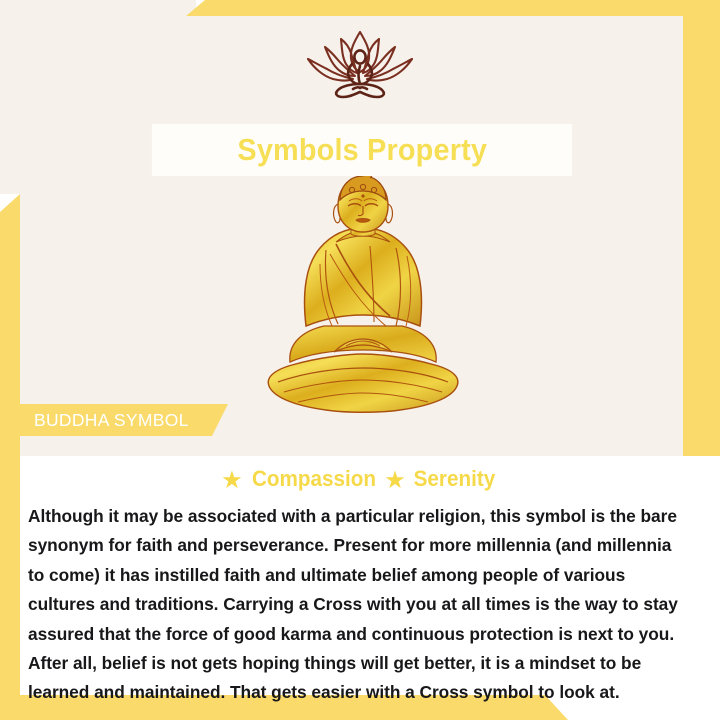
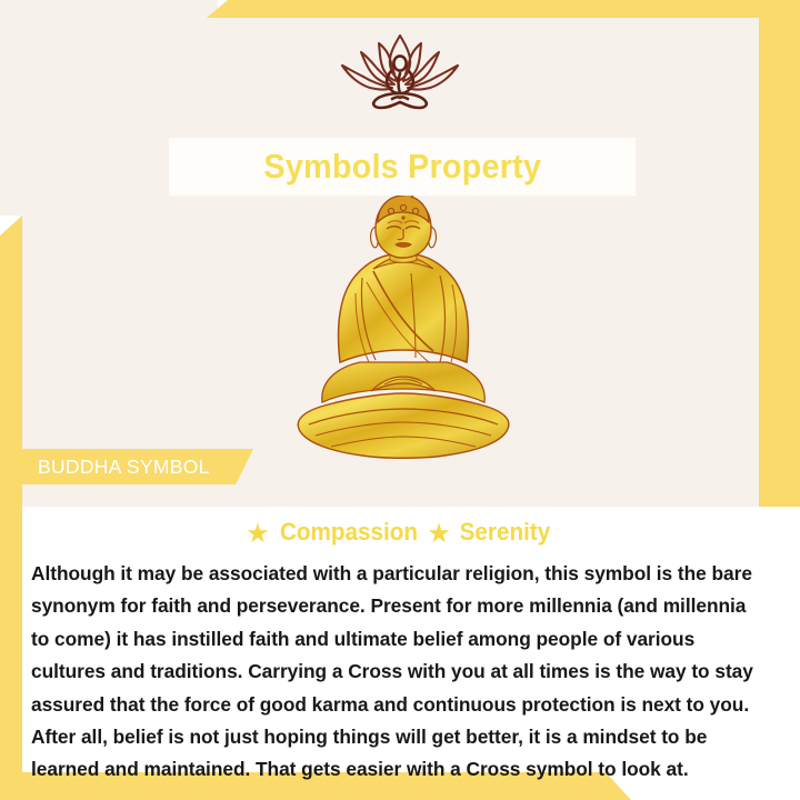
  Symbols Property
  BUDDHA SYMBOL
  ★ Compassion ★ Serenity
- Although it may be associated with a particular religion, this symbol is the bare synonym for faith and perseverance. Present for more millennia (and millennia to come) it has instilled faith and ultimate belief among people of various cultures and traditions. Carrying a Cross with you at all times is the way to stay assured that the force of good karma and continuous protection is next to you. After all, belief is not gets hoping things will get better, it is a mindset to be learned and maintained. That gets easier with a Cross symbol to look at.
+ Although it may be associated with a particular religion, this symbol is the bare synonym for faith and perseverance. Present for more millennia (and millennia to come) it has instilled faith and ultimate belief among people of various cultures and traditions. Carrying a Cross with you at all times is the way to stay assured that the force of good karma and continuous protection is next to you. After all, belief is not just hoping things will get better, it is a mindset to be learned and maintained. That gets easier with a Cross symbol to look at.
